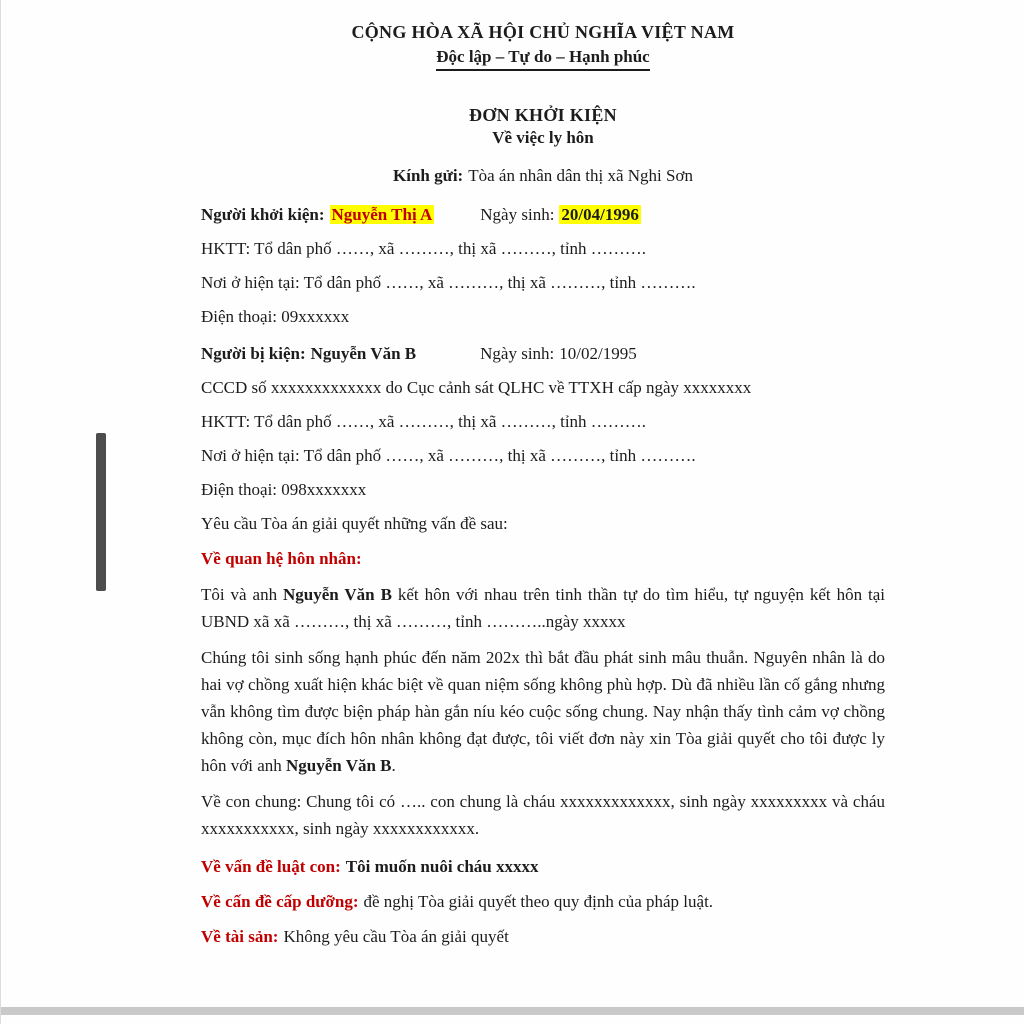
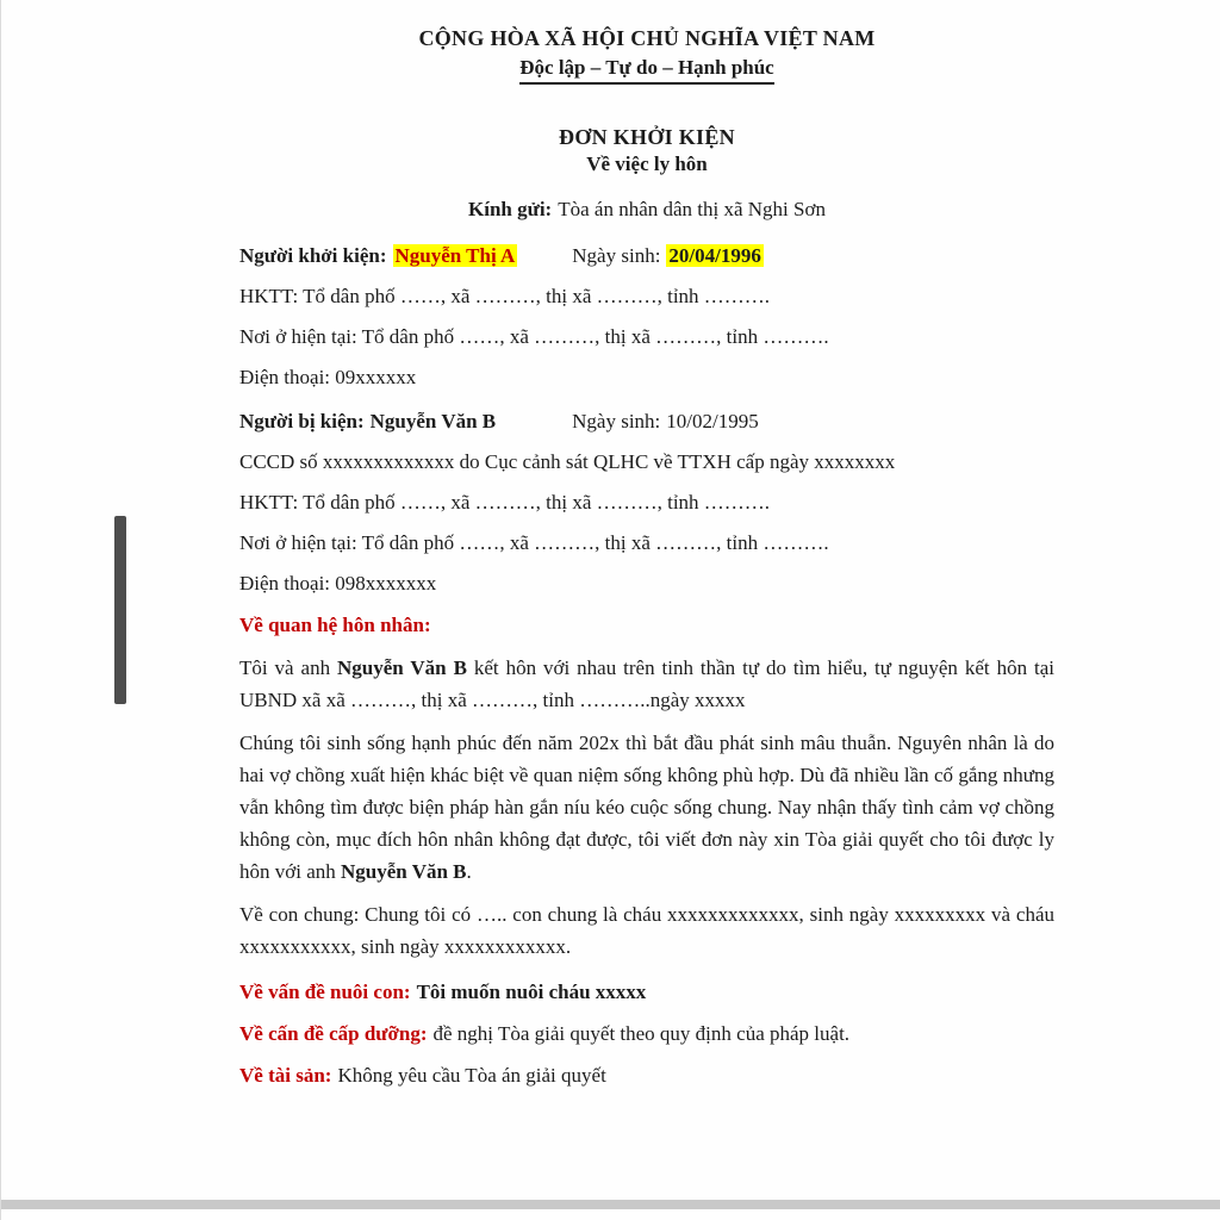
  CỘNG HÒA XÃ HỘI CHỦ NGHĨA VIỆT NAM
  Độc lập – Tự do – Hạnh phúc
  ĐƠN KHỞI KIỆN
  Về việc ly hôn
  Kính gửi: Tòa án nhân dân thị xã Nghi Sơn
  Người khởi kiện: Nguyễn Thị A Ngày sinh: 20/04/1996
  HKTT: Tổ dân phố ……, xã ………, thị xã ………, tỉnh ……….
  Nơi ở hiện tại: Tổ dân phố ……, xã ………, thị xã ………, tỉnh ……….
  Điện thoại: 09xxxxxx
  Người bị kiện: Nguyễn Văn B Ngày sinh: 10/02/1995
  CCCD số xxxxxxxxxxxxx do Cục cảnh sát QLHC về TTXH cấp ngày xxxxxxxx
  HKTT: Tổ dân phố ……, xã ………, thị xã ………, tỉnh ……….
  Nơi ở hiện tại: Tổ dân phố ……, xã ………, thị xã ………, tỉnh ……….
  Điện thoại: 098xxxxxxx
- Yêu cầu Tòa án giải quyết những vấn đề sau:
  Về quan hệ hôn nhân:
  Tôi và anh Nguyễn Văn B kết hôn với nhau trên tinh thần tự do tìm hiểu, tự nguyện kết hôn tại UBND xã xã ………, thị xã ………, tỉnh ………..ngày xxxxx
  Chúng tôi sinh sống hạnh phúc đến năm 202x thì bắt đầu phát sinh mâu thuẫn. Nguyên nhân là do hai vợ chồng xuất hiện khác biệt về quan niệm sống không phù hợp. Dù đã nhiều lần cố gắng nhưng vẫn không tìm được biện pháp hàn gắn níu kéo cuộc sống chung. Nay nhận thấy tình cảm vợ chồng không còn, mục đích hôn nhân không đạt được, tôi viết đơn này xin Tòa giải quyết cho tôi được ly hôn với anh Nguyễn Văn B.
  Về con chung: Chung tôi có ….. con chung là cháu xxxxxxxxxxxxx, sinh ngày xxxxxxxxx và cháu xxxxxxxxxxx, sinh ngày xxxxxxxxxxxx.
- Về vấn đề luật con: Tôi muốn nuôi cháu xxxxx
+ Về vấn đề nuôi con: Tôi muốn nuôi cháu xxxxx
  Về cấn đề cấp dưỡng: đề nghị Tòa giải quyết theo quy định của pháp luật.
  Về tài sản: Không yêu cầu Tòa án giải quyết
